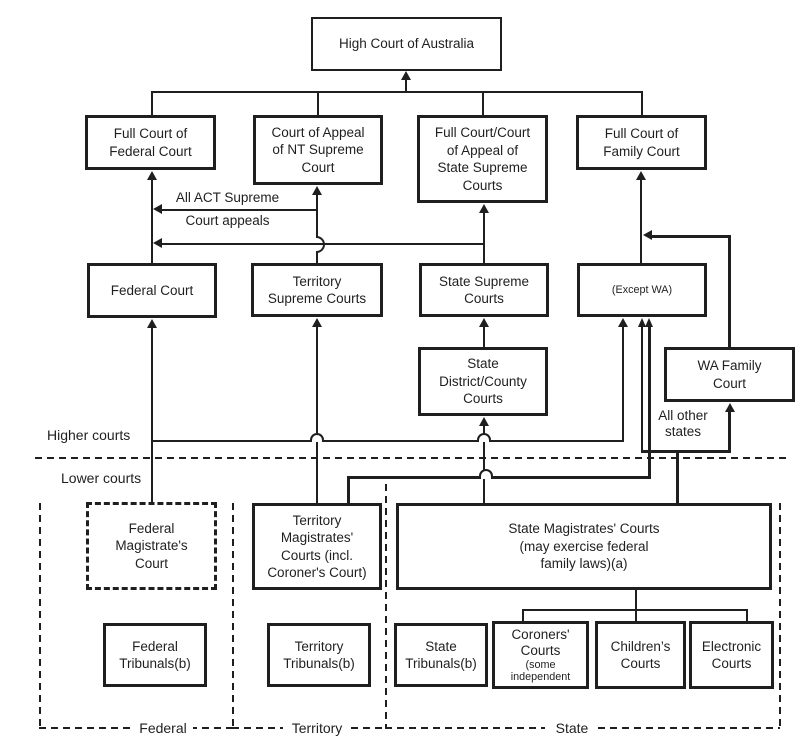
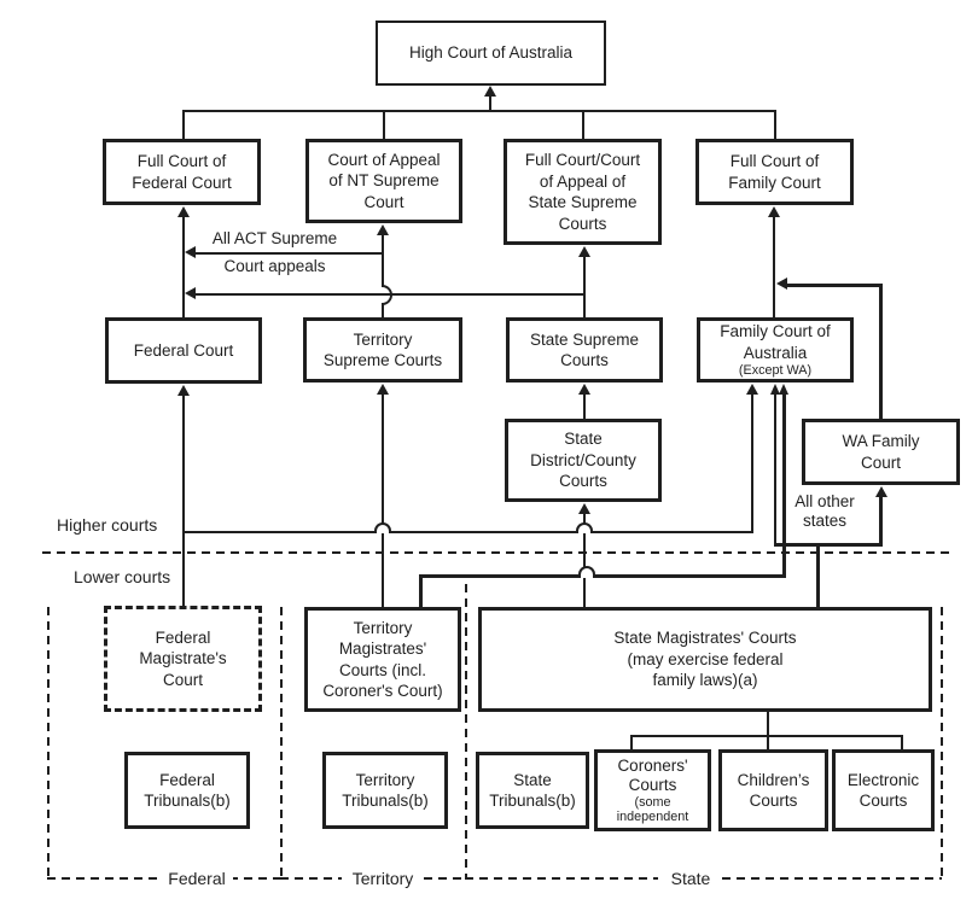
  High Court of Australia
  Full Court of
  Federal Court
  Court of Appeal
  of NT Supreme
  Court
  Full Court/Court
  of Appeal of
  State Supreme
  Courts
  Full Court of
  Family Court
  Federal Court
  Territory
  Supreme Courts
  State Supreme
  Courts
+ Family Court of
+ Australia
  (Except WA)
  WA Family
  Court
  State
  District/County
  Courts
  Federal
  Magistrate's
  Court
  Territory
  Magistrates'
  Courts (incl.
  Coroner's Court)
  State Magistrates' Courts
  (may exercise federal
  family laws)(a)
  Federal
  Tribunals(b)
  Territory
  Tribunals(b)
  State
  Tribunals(b)
  Coroners'
  Courts
  (some
  independent
  Children’s
  Courts
  Electronic
  Courts
  All ACT Supreme
  Court appeals
  Higher courts
  Lower courts
  All other
  states
  Federal
  Territory
  State
